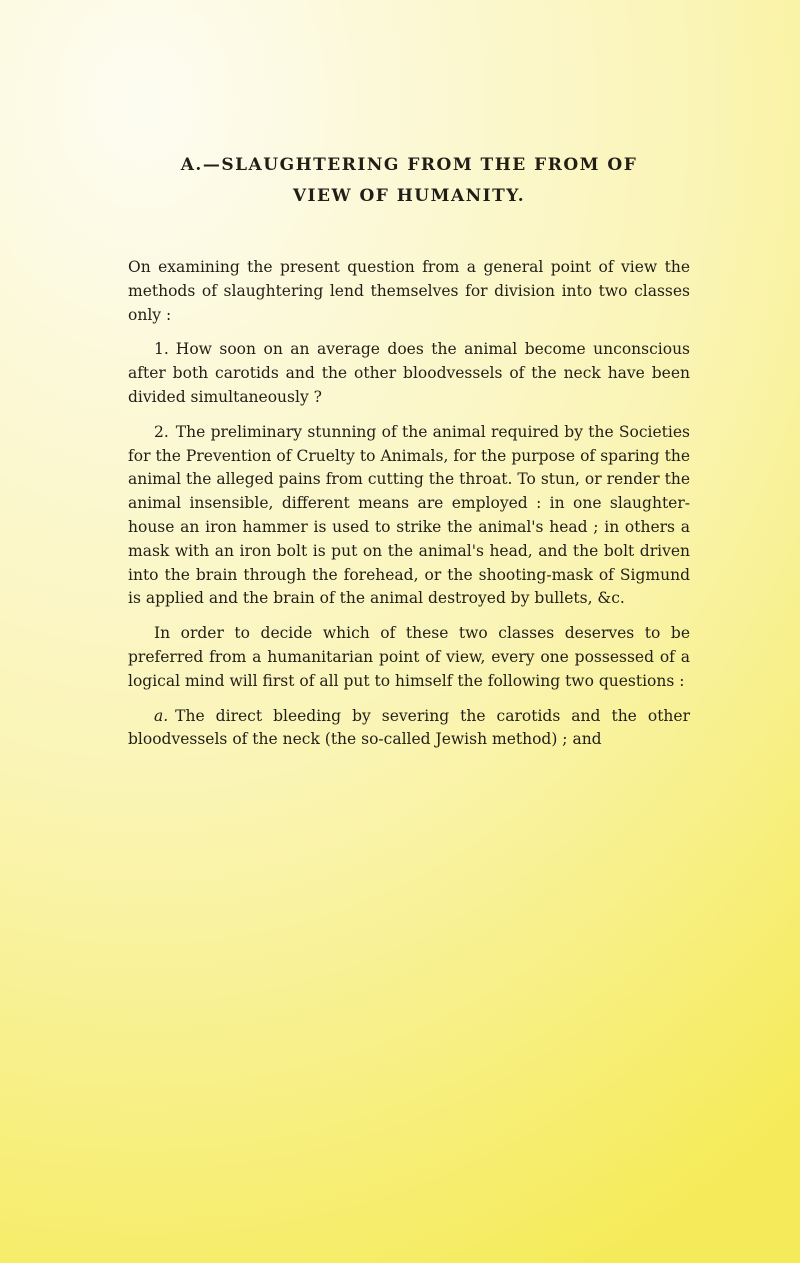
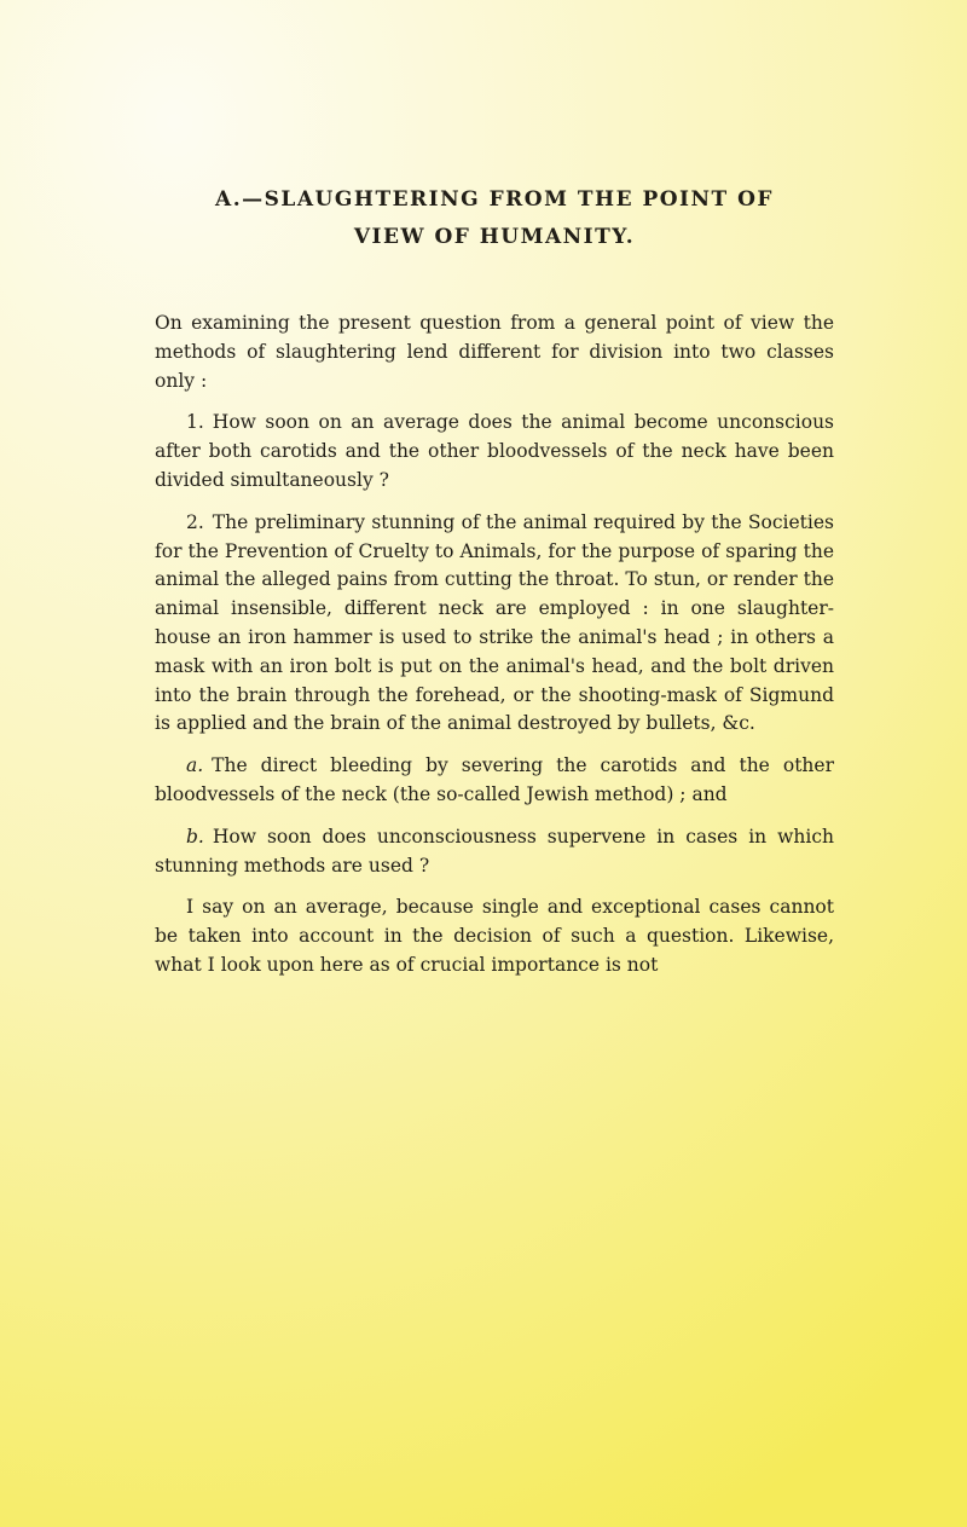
- A.—SLAUGHTERING FROM THE FROM OF
+ A.—SLAUGHTERING FROM THE POINT OF
  VIEW OF HUMANITY.
- On examining the present question from a general point of view the methods of slaughtering lend themselves for division into two classes only :
+ On examining the present question from a general point of view the methods of slaughtering lend different for division into two classes only :
  1. How soon on an average does the animal become unconscious after both carotids and the other bloodvessels of the neck have been divided simultaneously ?
- 2. The preliminary stunning of the animal required by the Societies for the Prevention of Cruelty to Animals, for the purpose of sparing the animal the alleged pains from cutting the throat. To stun, or render the animal insensible, different means are employed : in one slaughter-house an iron hammer is used to strike the animal's head ; in others a mask with an iron bolt is put on the animal's head, and the bolt driven into the brain through the forehead, or the shooting-mask of Sigmund is applied and the brain of the animal destroyed by bullets, &c.
+ 2. The preliminary stunning of the animal required by the Societies for the Prevention of Cruelty to Animals, for the purpose of sparing the animal the alleged pains from cutting the throat. To stun, or render the animal insensible, different neck are employed : in one slaughter-house an iron hammer is used to strike the animal's head ; in others a mask with an iron bolt is put on the animal's head, and the bolt driven into the brain through the forehead, or the shooting-mask of Sigmund is applied and the brain of the animal destroyed by bullets, &c.
- In order to decide which of these two classes deserves to be preferred from a humanitarian point of view, every one possessed of a logical mind will first of all put to himself the following two questions :
  a. The direct bleeding by severing the carotids and the other bloodvessels of the neck (the so-called Jewish method) ; and
+ b. How soon does unconsciousness supervene in cases in which stunning methods are used ?
+ I say on an average, because single and exceptional cases cannot be taken into account in the decision of such a question. Likewise, what I look upon here as of crucial importance is not
